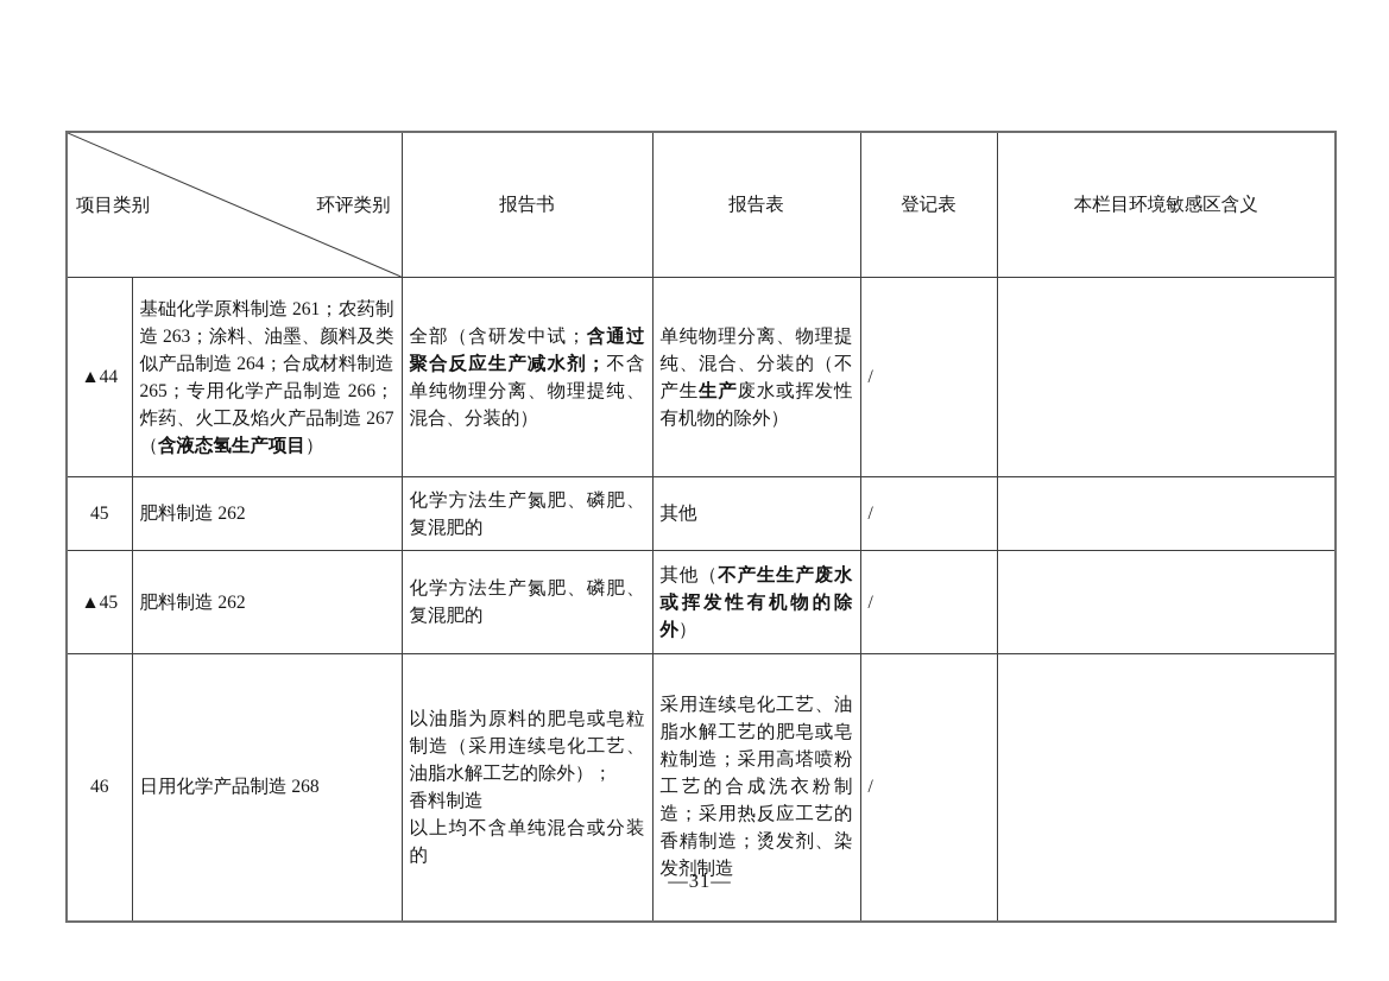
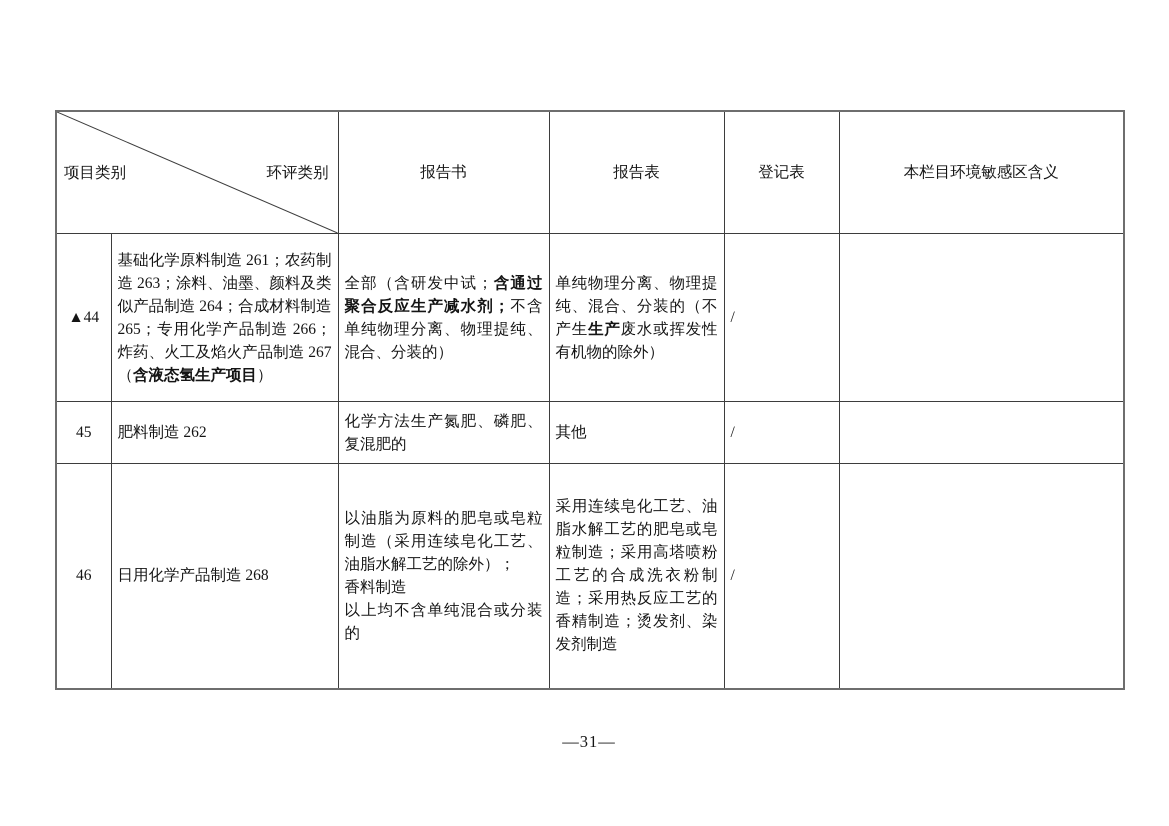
  项目类别 环评类别	报告书	报告表	登记表	本栏目环境敏感区含义
  ▲44	基础化学原料制造 261；农药制造 263；涂料、油墨、颜料及类似产品制造 264；合成材料制造 265；专用化学产品制造 266；炸药、火工及焰火产品制造 267（含液态氢生产项目）	全部（含研发中试；含通过聚合反应生产减水剂；不含单纯物理分离、物理提纯、混合、分装的）	单纯物理分离、物理提纯、混合、分装的（不产生生产废水或挥发性有机物的除外）	/
  45	肥料制造 262	化学方法生产氮肥、磷肥、复混肥的	其他	/
- ▲45	肥料制造 262	化学方法生产氮肥、磷肥、复混肥的	其他（不产生生产废水或挥发性有机物的除外）	/
  46	日用化学产品制造 268	以油脂为原料的肥皂或皂粒制造（采用连续皂化工艺、油脂水解工艺的除外）； 香料制造 以上均不含单纯混合或分装的	采用连续皂化工艺、油脂水解工艺的肥皂或皂粒制造；采用高塔喷粉工艺的合成洗衣粉制造；采用热反应工艺的香精制造；烫发剂、染发剂制造	/
  —31—
